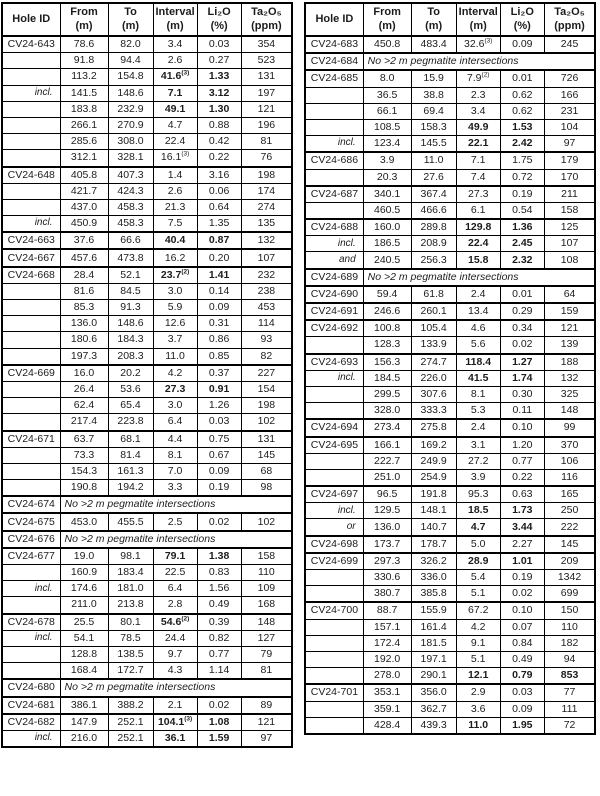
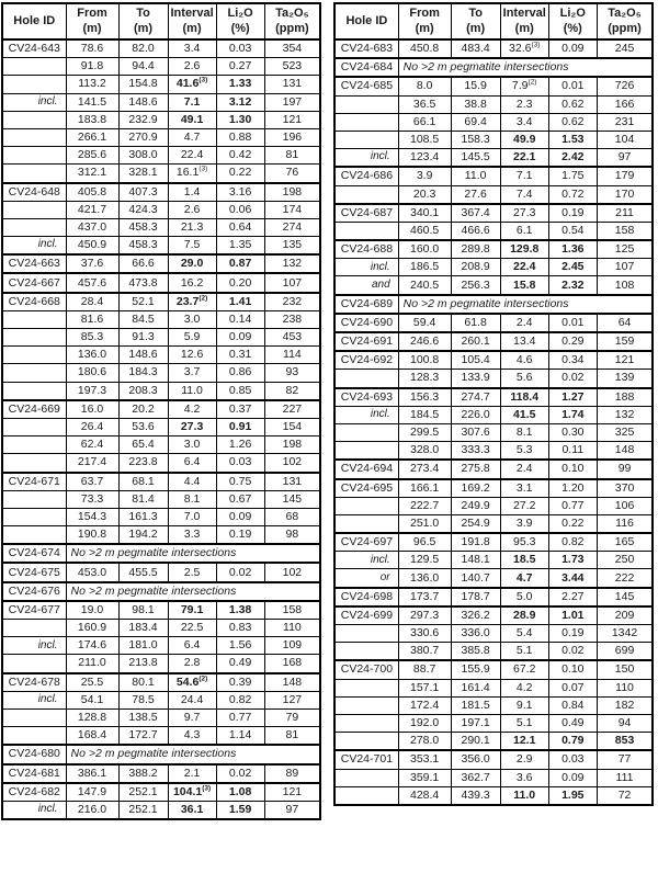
  Hole ID	From(m)	To(m)	Interval(m)	Li₂O(%)	Ta₂O₅(ppm)
  CV24-643	78.6	82.0	3.4	0.03	354
  	91.8	94.4	2.6	0.27	523
  	113.2	154.8	41.6	1.33	131
  incl.	141.5	148.6	7.1	3.12	197
  	183.8	232.9	49.1	1.30	121
  	266.1	270.9	4.7	0.88	196
  	285.6	308.0	22.4	0.42	81
  	312.1	328.1	16.1	0.22	76
  CV24-648	405.8	407.3	1.4	3.16	198
  	421.7	424.3	2.6	0.06	174
  	437.0	458.3	21.3	0.64	274
  incl.	450.9	458.3	7.5	1.35	135
- CV24-663	37.6	66.6	40.4	0.87	132
+ CV24-663	37.6	66.6	29.0	0.87	132
  CV24-667	457.6	473.8	16.2	0.20	107
  CV24-668	28.4	52.1	23.7	1.41	232
  	81.6	84.5	3.0	0.14	238
  	85.3	91.3	5.9	0.09	453
  	136.0	148.6	12.6	0.31	114
  	180.6	184.3	3.7	0.86	93
  	197.3	208.3	11.0	0.85	82
  CV24-669	16.0	20.2	4.2	0.37	227
  	26.4	53.6	27.3	0.91	154
  	62.4	65.4	3.0	1.26	198
  	217.4	223.8	6.4	0.03	102
  CV24-671	63.7	68.1	4.4	0.75	131
  	73.3	81.4	8.1	0.67	145
  	154.3	161.3	7.0	0.09	68
  	190.8	194.2	3.3	0.19	98
  CV24-674	No >2 m pegmatite intersections
  CV24-675	453.0	455.5	2.5	0.02	102
  CV24-676	No >2 m pegmatite intersections
  CV24-677	19.0	98.1	79.1	1.38	158
  	160.9	183.4	22.5	0.83	110
  incl.	174.6	181.0	6.4	1.56	109
  	211.0	213.8	2.8	0.49	168
  CV24-678	25.5	80.1	54.6	0.39	148
  incl.	54.1	78.5	24.4	0.82	127
  	128.8	138.5	9.7	0.77	79
  	168.4	172.7	4.3	1.14	81
  CV24-680	No >2 m pegmatite intersections
  CV24-681	386.1	388.2	2.1	0.02	89
  CV24-682	147.9	252.1	104.1	1.08	121
  incl.	216.0	252.1	36.1	1.59	97
  Hole ID	From(m)	To(m)	Interval(m)	Li₂O(%)	Ta₂O₅(ppm)
  CV24-683	450.8	483.4	32.6	0.09	245
  CV24-684	No >2 m pegmatite intersections
  CV24-685	8.0	15.9	7.9	0.01	726
  	36.5	38.8	2.3	0.62	166
  	66.1	69.4	3.4	0.62	231
  	108.5	158.3	49.9	1.53	104
  incl.	123.4	145.5	22.1	2.42	97
  CV24-686	3.9	11.0	7.1	1.75	179
  	20.3	27.6	7.4	0.72	170
  CV24-687	340.1	367.4	27.3	0.19	211
  	460.5	466.6	6.1	0.54	158
  CV24-688	160.0	289.8	129.8	1.36	125
  incl.	186.5	208.9	22.4	2.45	107
  and	240.5	256.3	15.8	2.32	108
  CV24-689	No >2 m pegmatite intersections
  CV24-690	59.4	61.8	2.4	0.01	64
  CV24-691	246.6	260.1	13.4	0.29	159
  CV24-692	100.8	105.4	4.6	0.34	121
  	128.3	133.9	5.6	0.02	139
  CV24-693	156.3	274.7	118.4	1.27	188
  incl.	184.5	226.0	41.5	1.74	132
  	299.5	307.6	8.1	0.30	325
  	328.0	333.3	5.3	0.11	148
  CV24-694	273.4	275.8	2.4	0.10	99
  CV24-695	166.1	169.2	3.1	1.20	370
  	222.7	249.9	27.2	0.77	106
  	251.0	254.9	3.9	0.22	116
- CV24-697	96.5	191.8	95.3	0.63	165
+ CV24-697	96.5	191.8	95.3	0.82	165
  incl.	129.5	148.1	18.5	1.73	250
  or	136.0	140.7	4.7	3.44	222
  CV24-698	173.7	178.7	5.0	2.27	145
  CV24-699	297.3	326.2	28.9	1.01	209
  	330.6	336.0	5.4	0.19	1342
  	380.7	385.8	5.1	0.02	699
  CV24-700	88.7	155.9	67.2	0.10	150
  	157.1	161.4	4.2	0.07	110
  	172.4	181.5	9.1	0.84	182
  	192.0	197.1	5.1	0.49	94
  	278.0	290.1	12.1	0.79	853
  CV24-701	353.1	356.0	2.9	0.03	77
  	359.1	362.7	3.6	0.09	111
  	428.4	439.3	11.0	1.95	72
